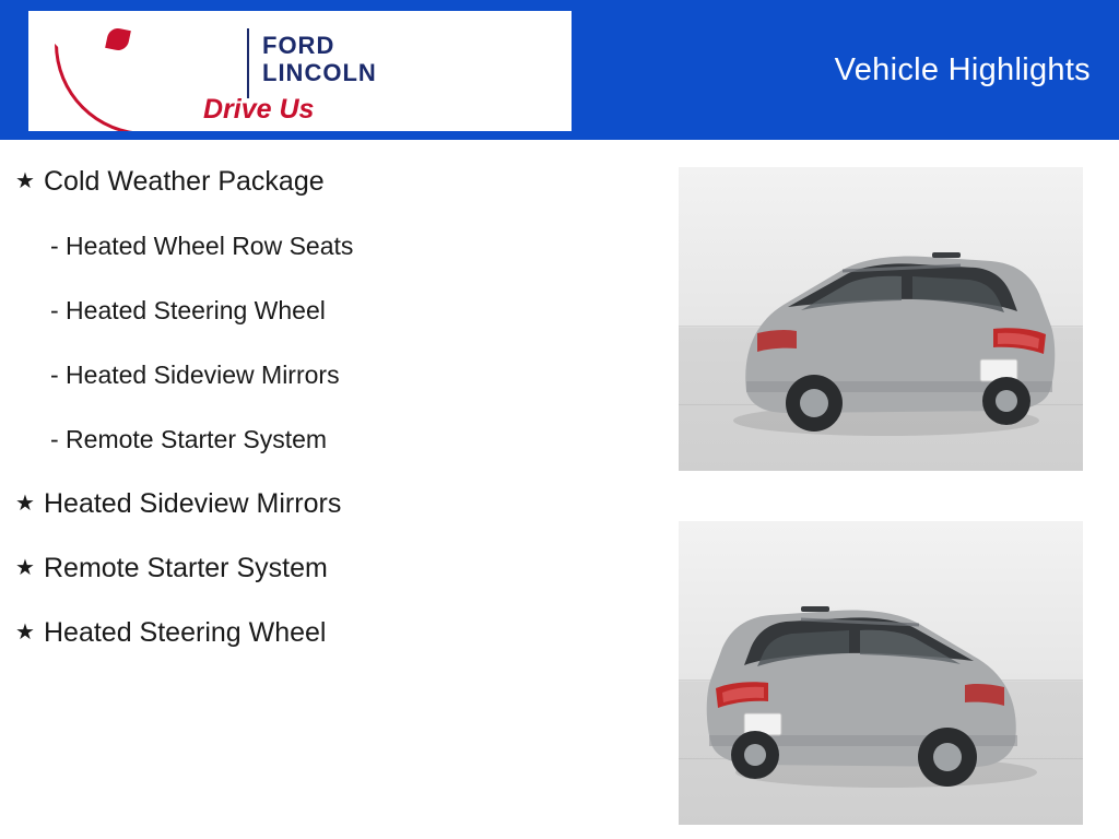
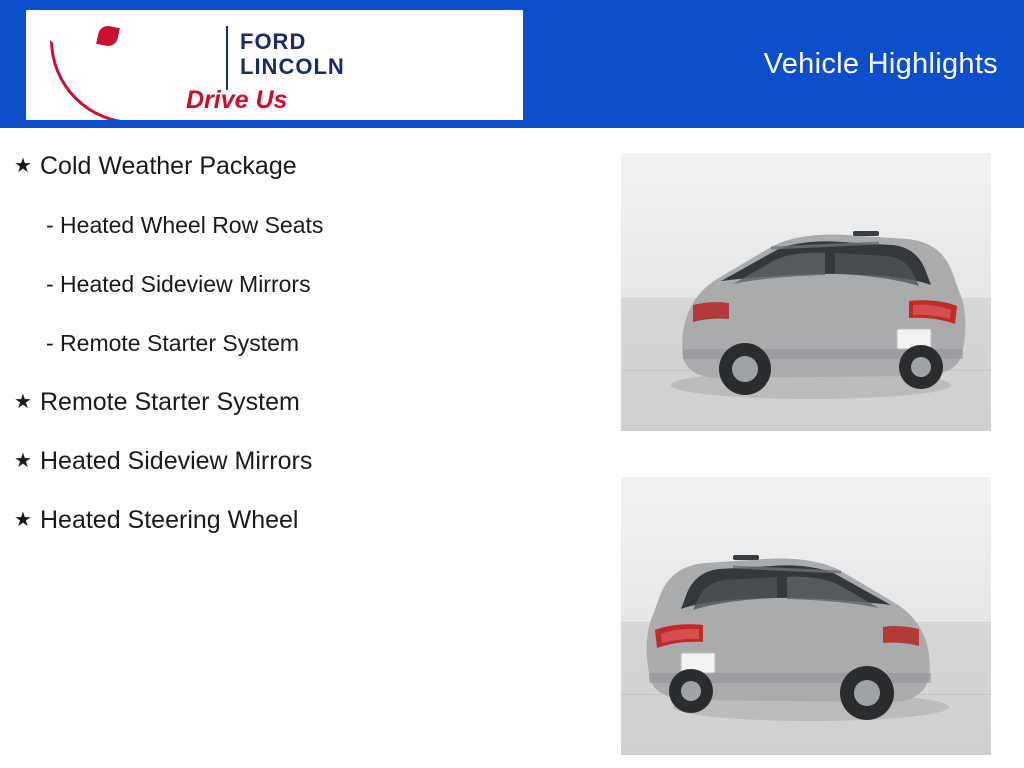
  Vehicle Highlights
  FORD
  LINCOLN
  Drive Us
  ★
  Cold Weather Package
  - Heated Wheel Row Seats
- - Heated Steering Wheel
  - Heated Sideview Mirrors
  - Remote Starter System
  ★
- Heated Sideview Mirrors
+ Remote Starter System
  ★
- Remote Starter System
+ Heated Sideview Mirrors
  ★
  Heated Steering Wheel
